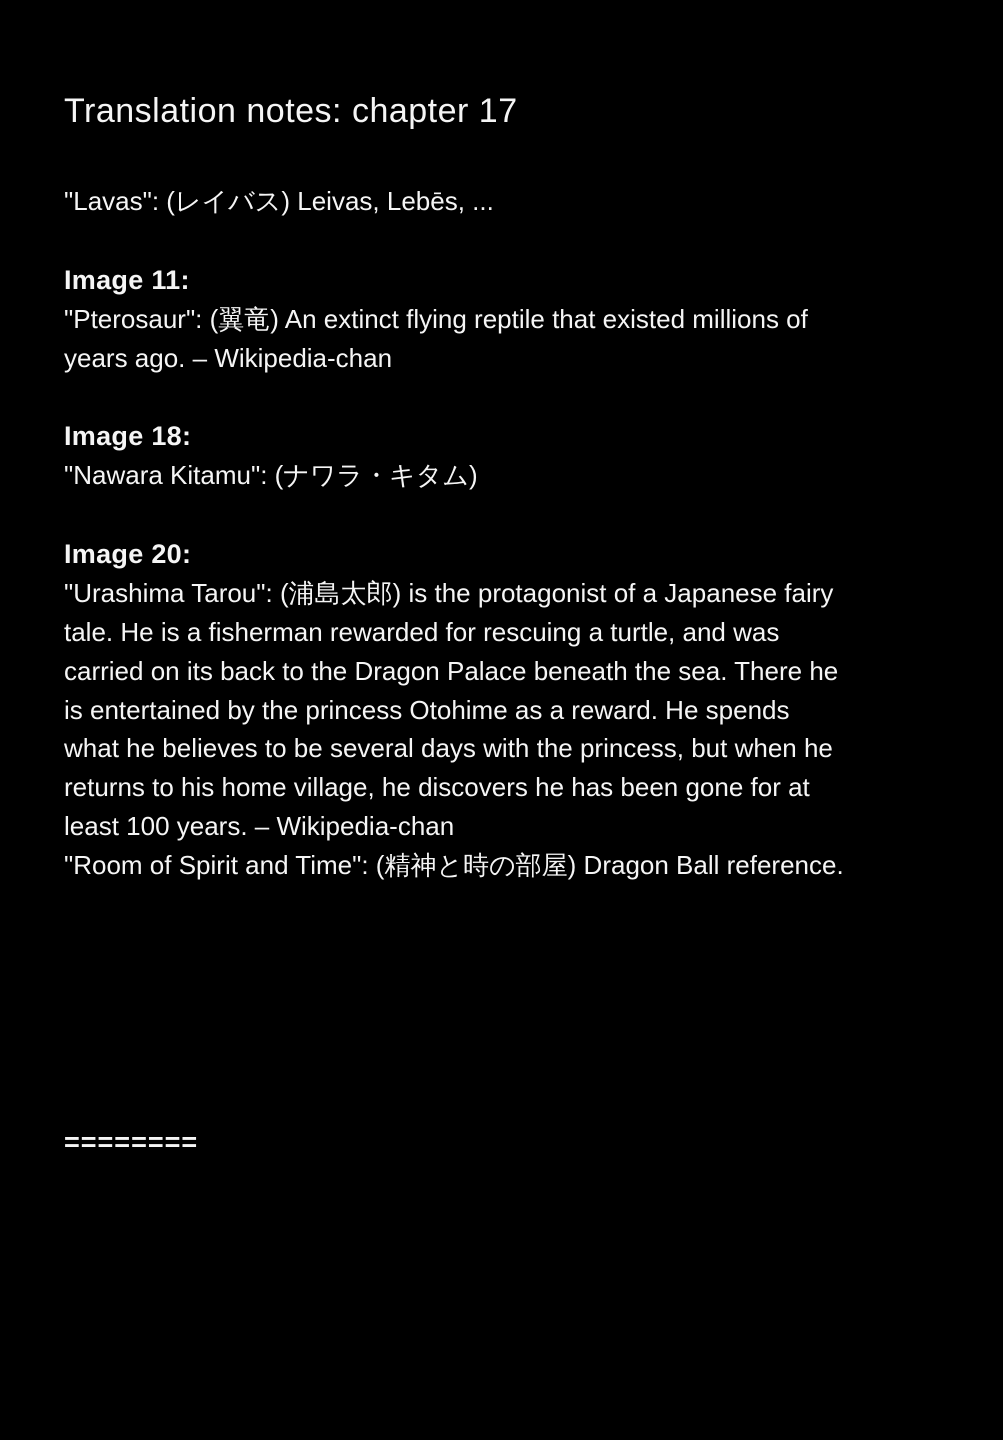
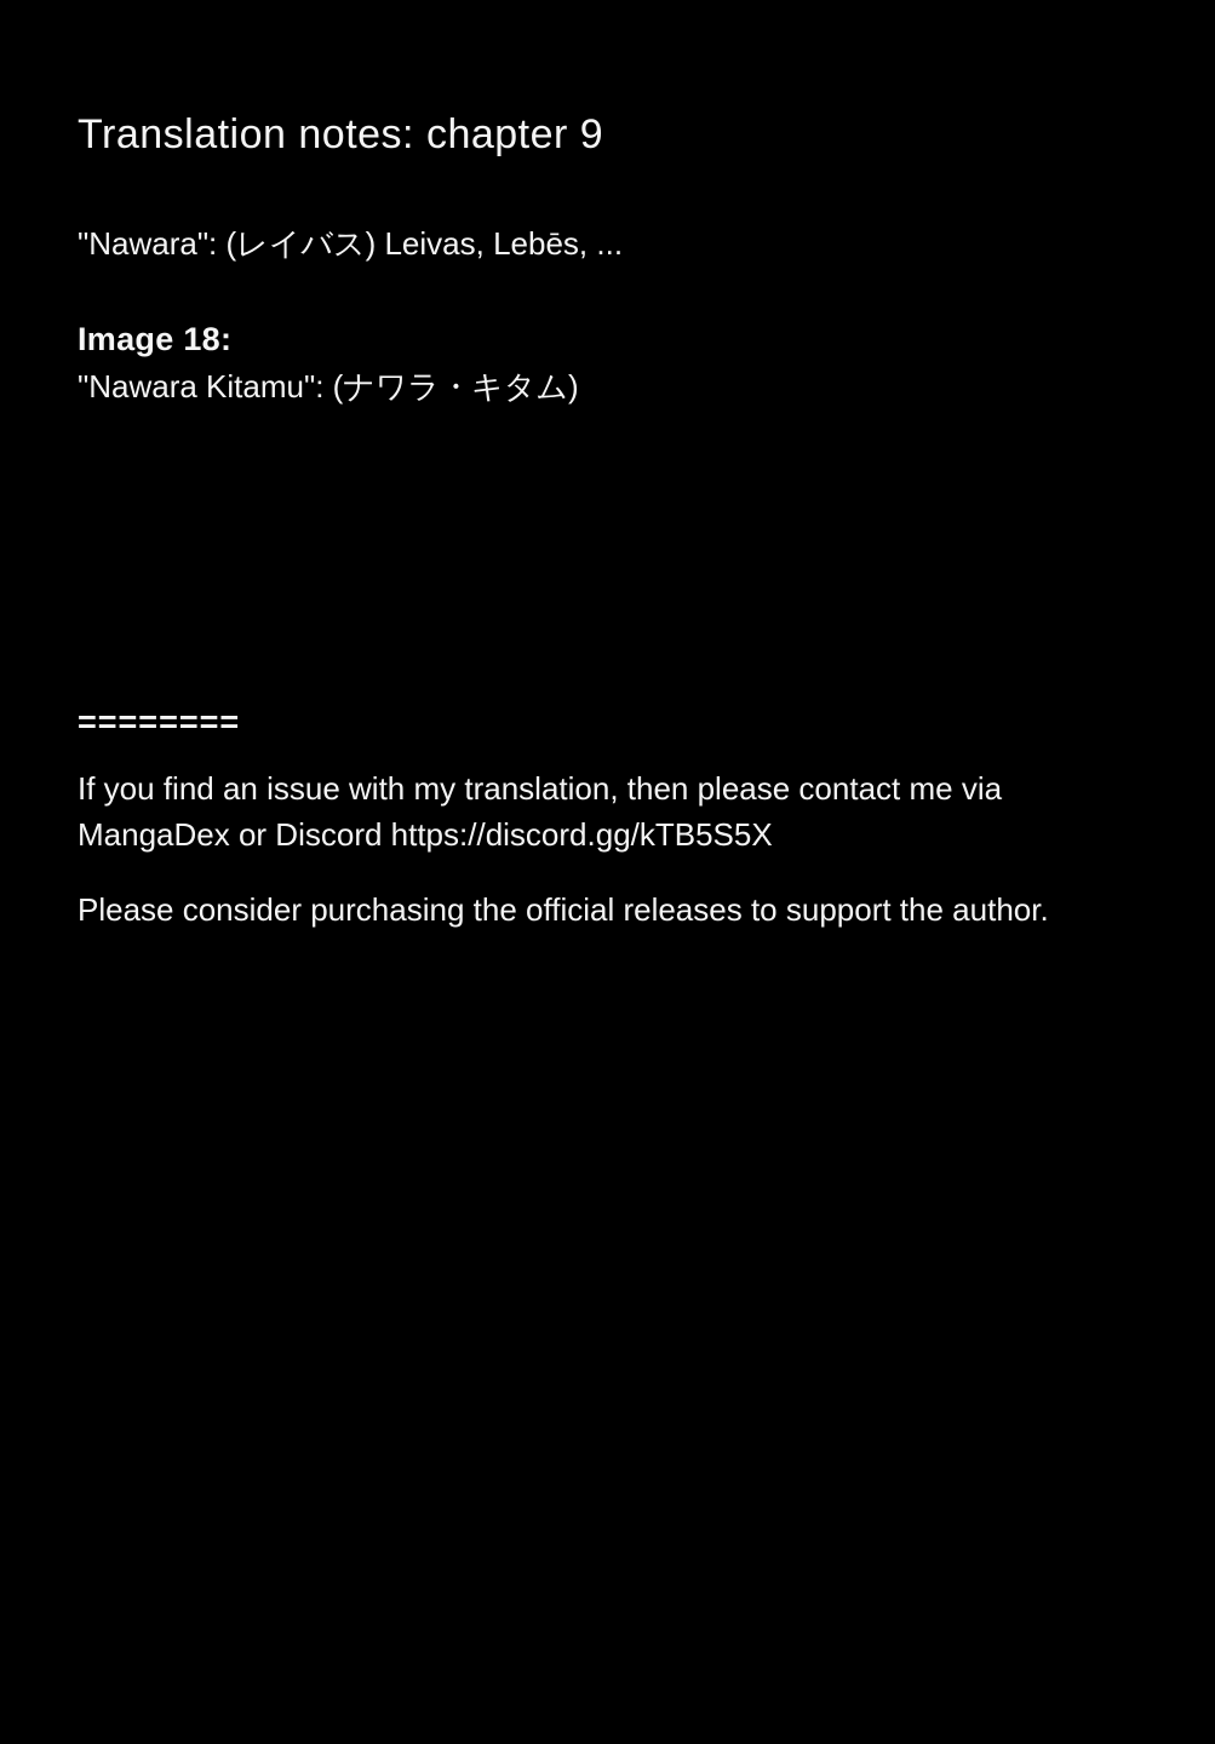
- Translation notes: chapter 17
+ Translation notes: chapter 9
- "Lavas": (レイバス) Leivas, Lebēs, ...
+ "Nawara": (レイバス) Leivas, Lebēs, ...
- Image 11:
- "Pterosaur": (翼竜) An extinct flying reptile that existed millions of
- years ago. – Wikipedia-chan
  Image 18:
  "Nawara Kitamu": (ナワラ・キタム)
- Image 20:
- "Urashima Tarou": (浦島太郎) is the protagonist of a Japanese fairy
- tale. He is a fisherman rewarded for rescuing a turtle, and was
- carried on its back to the Dragon Palace beneath the sea. There he
- is entertained by the princess Otohime as a reward. He spends
- what he believes to be several days with the princess, but when he
- returns to his home village, he discovers he has been gone for at
- least 100 years. – Wikipedia-chan
- "Room of Spirit and Time": (精神と時の部屋) Dragon Ball reference.
  ========
+ If you find an issue with my translation, then please contact me via
+ MangaDex or Discord https://discord.gg/kTB5S5X
+ Please consider purchasing the official releases to support the author.
